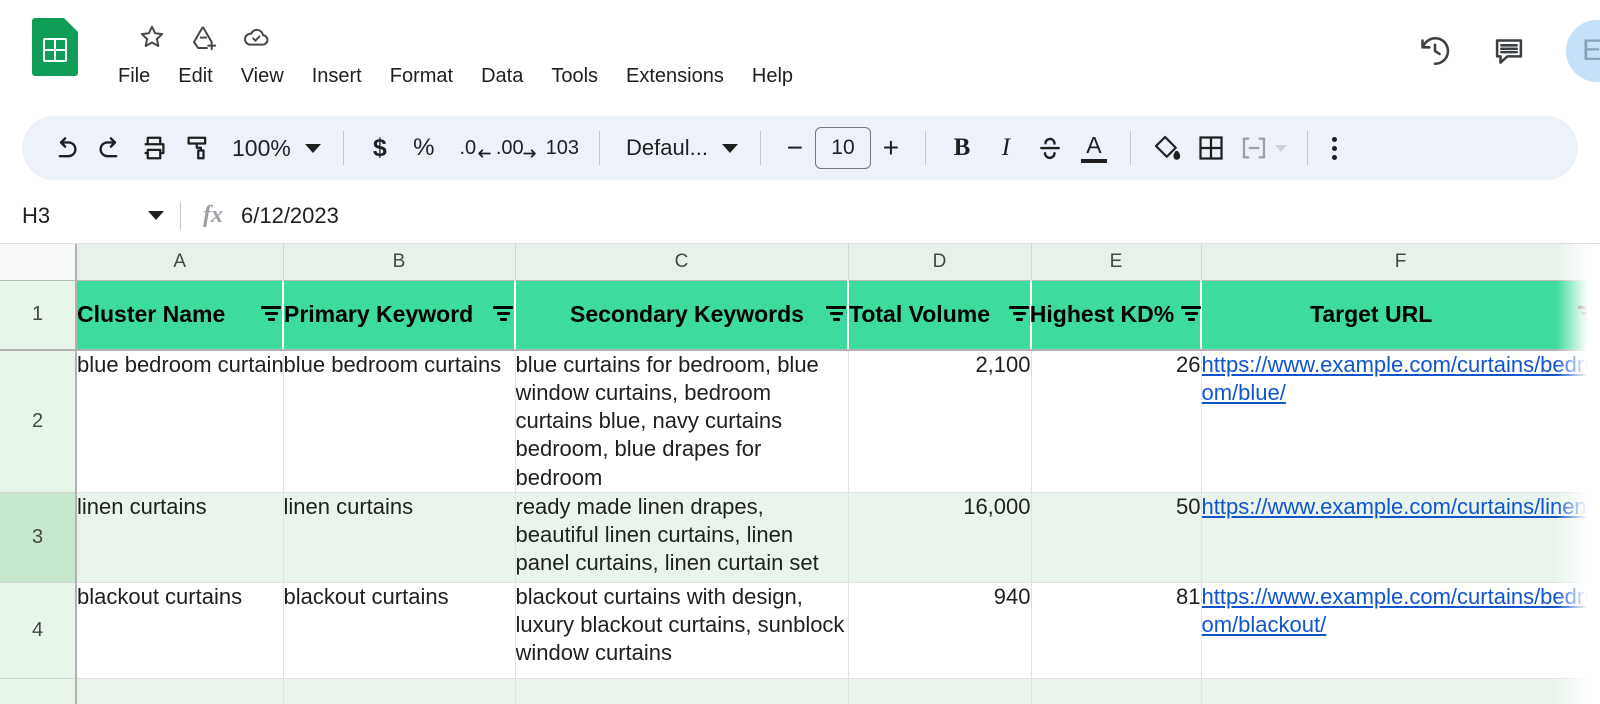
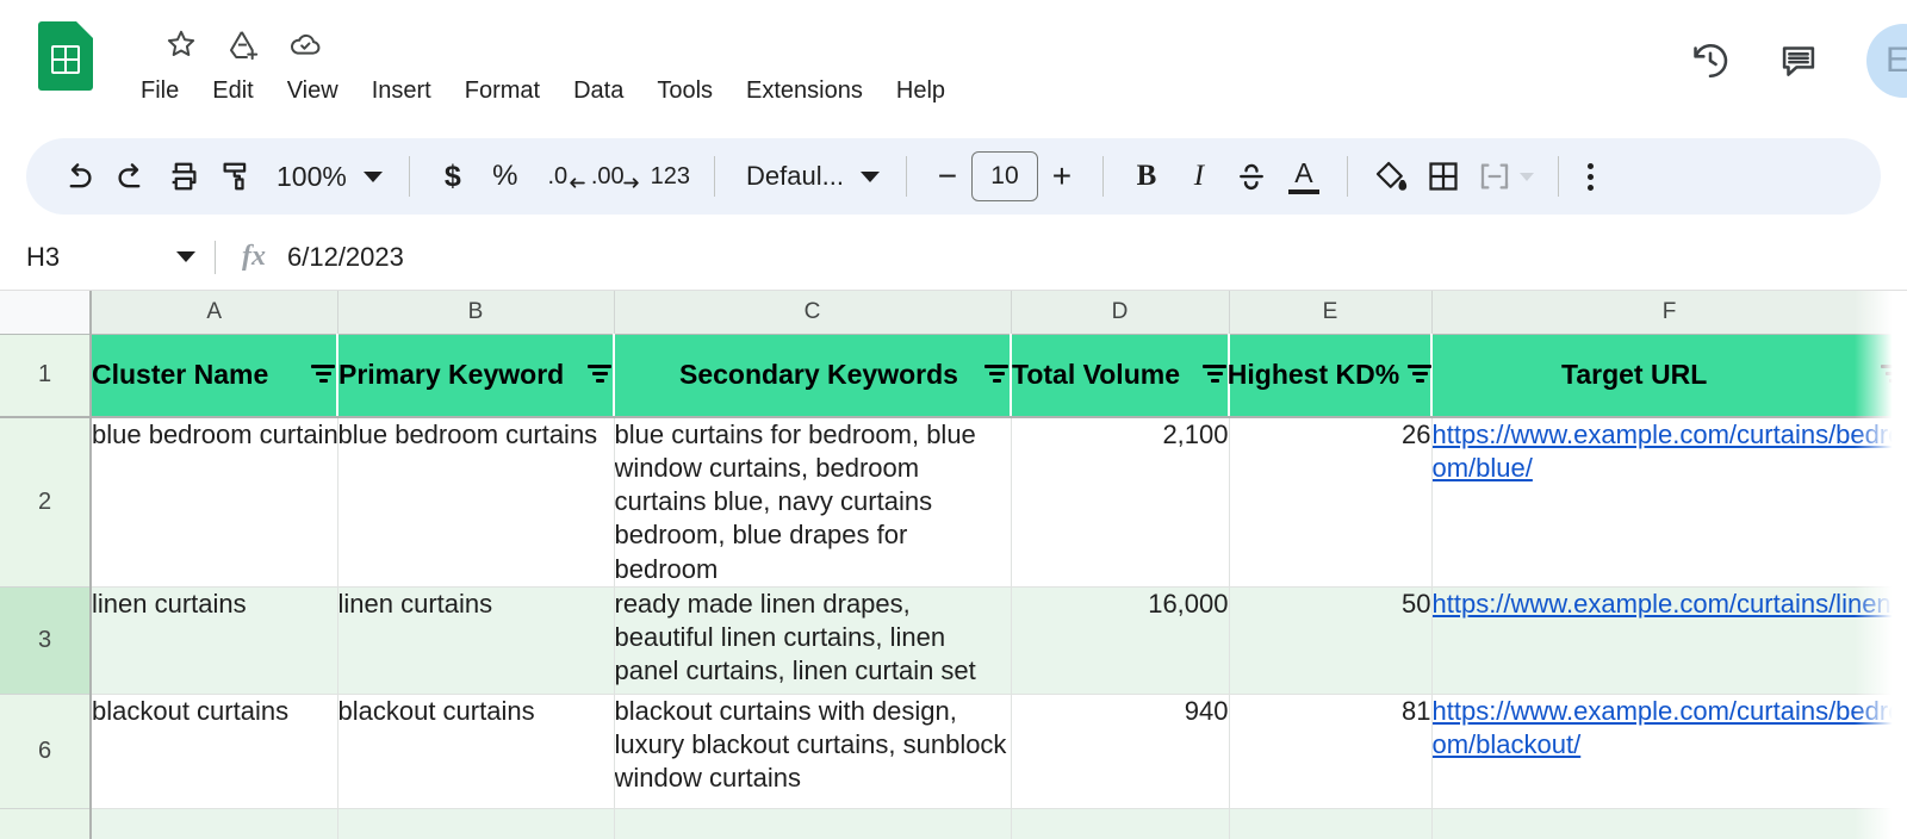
  File
  Edit
  View
  Insert
  Format
  Data
  Tools
  Extensions
  Help
  E
  100%
  $
  %
  .0
  .00
- 103
+ 123
  Defaul...
  −
  10
  +
  B
  I
  A
  H3
  fx
  6/12/2023
  	A	B	C	D	E	F
  1	Cluster Name	Primary Keyword	Secondary Keywords	Total Volume	Highest KD%	Target URL
  2	blue bedroom curtain	blue bedroom curtains	blue curtains for bedroom, blue window curtains, bedroom curtains blue, navy curtains bedroom, blue drapes for bedroom	2,100	26	https://www.example.com/curtains/bom/blue/
  3	linen curtains	linen curtains	ready made linen drapes, beautiful linen curtains, linen panel curtains, linen curtain set	16,000	50	https://www.example.com/curtains/li
- 4	blackout curtains	blackout curtains	blackout curtains with design, luxury blackout curtains, sunblock window curtains	940	81	https://www.example.com/curtains/bom/blackout/
+ 6	blackout curtains	blackout curtains	blackout curtains with design, luxury blackout curtains, sunblock window curtains	940	81	https://www.example.com/curtains/bom/blackout/
